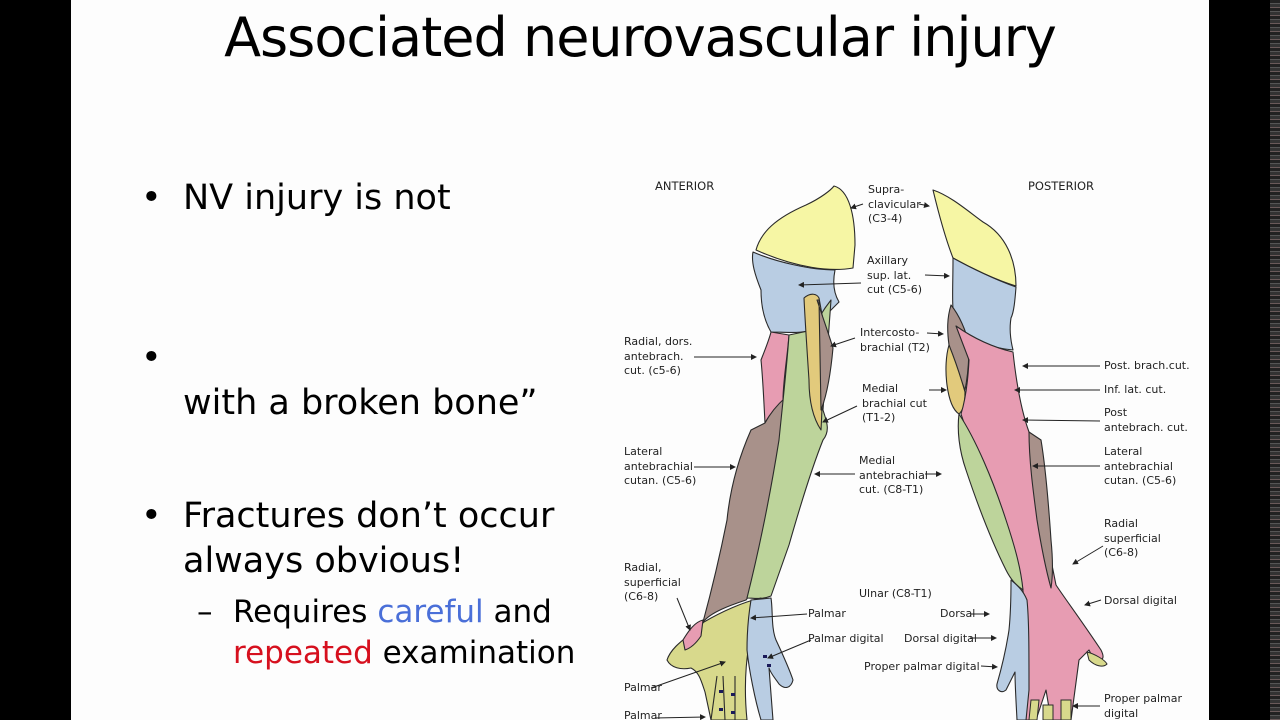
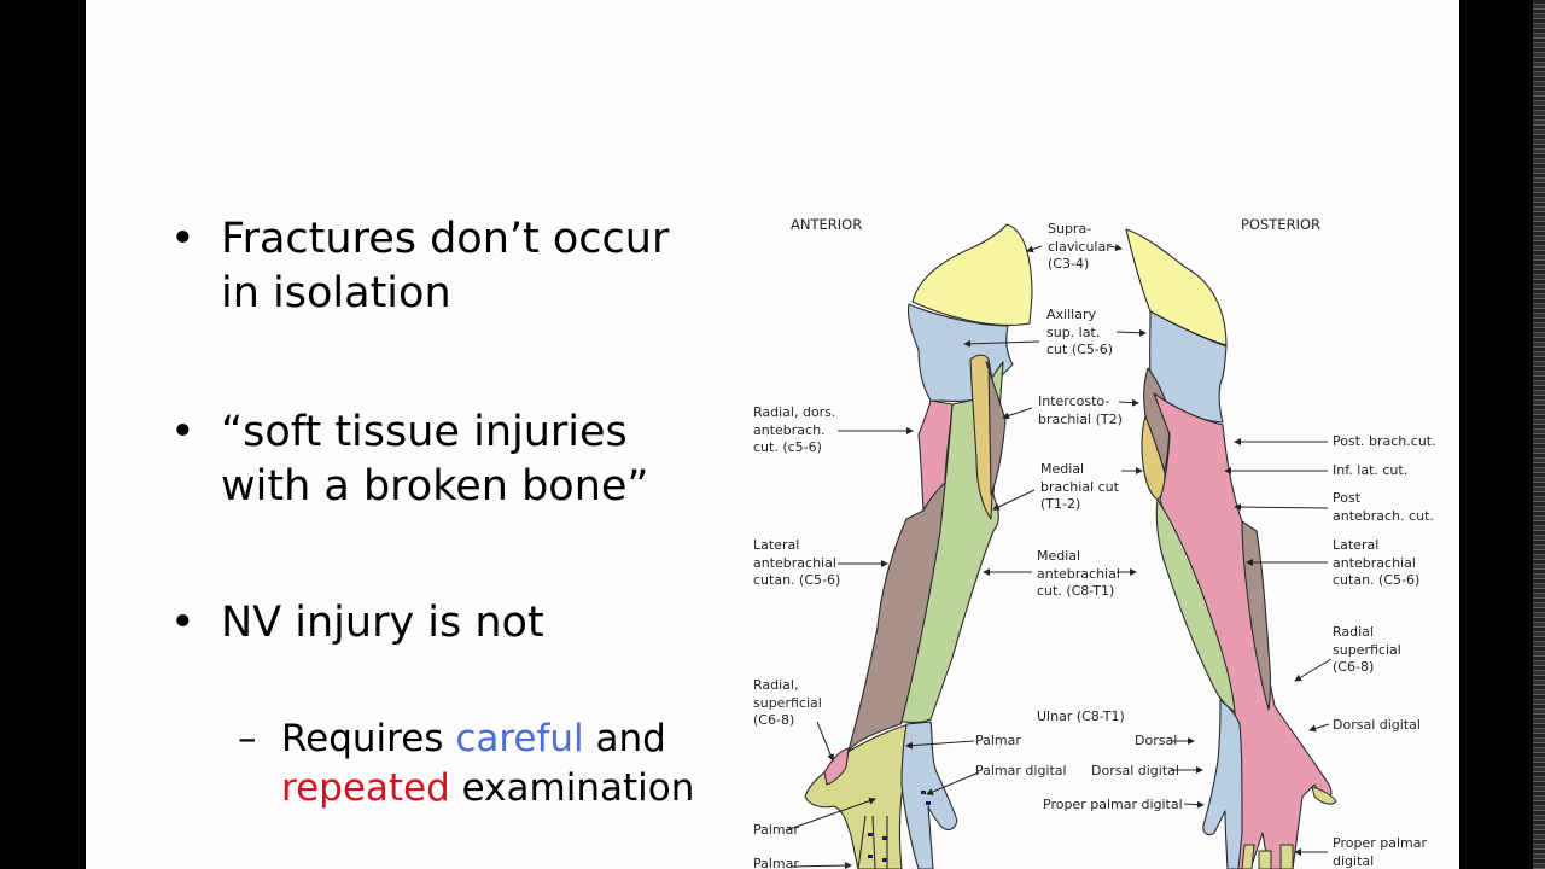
- Associated neurovascular injury
  •
- NV injury is not
+ Fractures don’t occur
+ in isolation
  •
+ “soft tissue injuries
  with a broken bone”
  •
- Fractures don’t occur
+ NV injury is not
- always obvious!
  –
  Requires careful and
  repeated examination
  ANTERIOR
  POSTERIOR
  Supra-
  clavicular
  (C3-4)
  Axillary
  sup. lat.
  cut (C5-6)
  Intercosto-
  brachial (T2)
  Medial
  brachial cut
  (T1-2)
  Medial
  antebrachial
  cut. (C8-T1)
  Ulnar (C8-T1)
  Palmar
  Palmar digital
  Dorsal
  Dorsal digital
  Proper palmar digital
  Radial, dors.
  antebrach.
  cut. (c5-6)
  Lateral
  antebrachial
  cutan. (C5-6)
  Radial,
  superficial
  (C6-8)
  Palmar
  Palmar
  Post. brach.cut.
  Inf. lat. cut.
  Post
  antebrach. cut.
  Lateral
  antebrachial
  cutan. (C5-6)
  Radial
  superficial
  (C6-8)
  Dorsal digital
  Proper palmar
  digital
